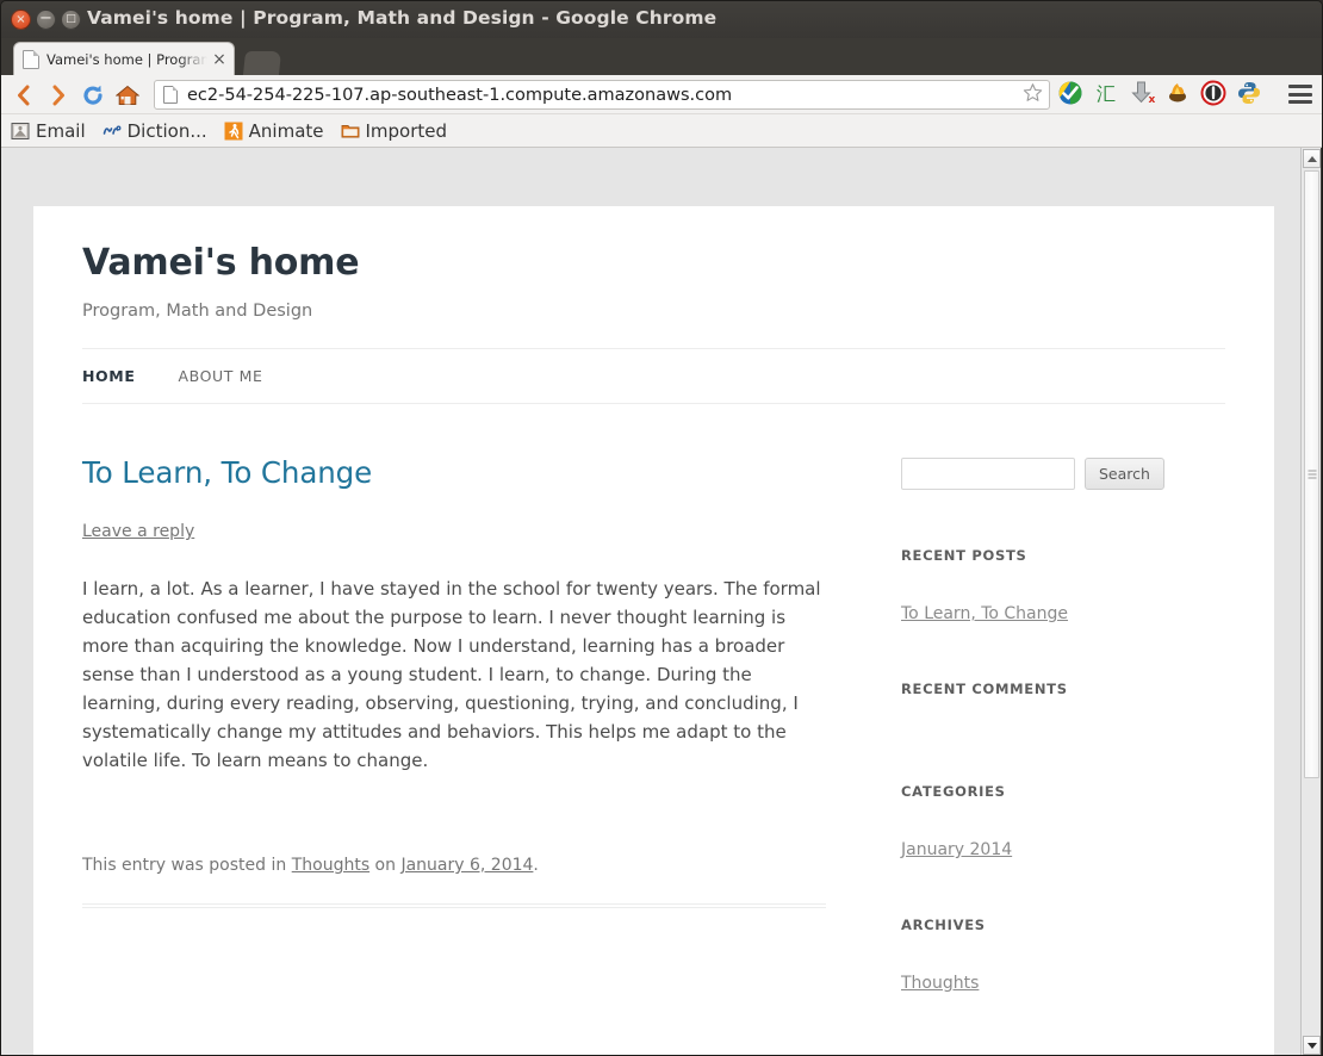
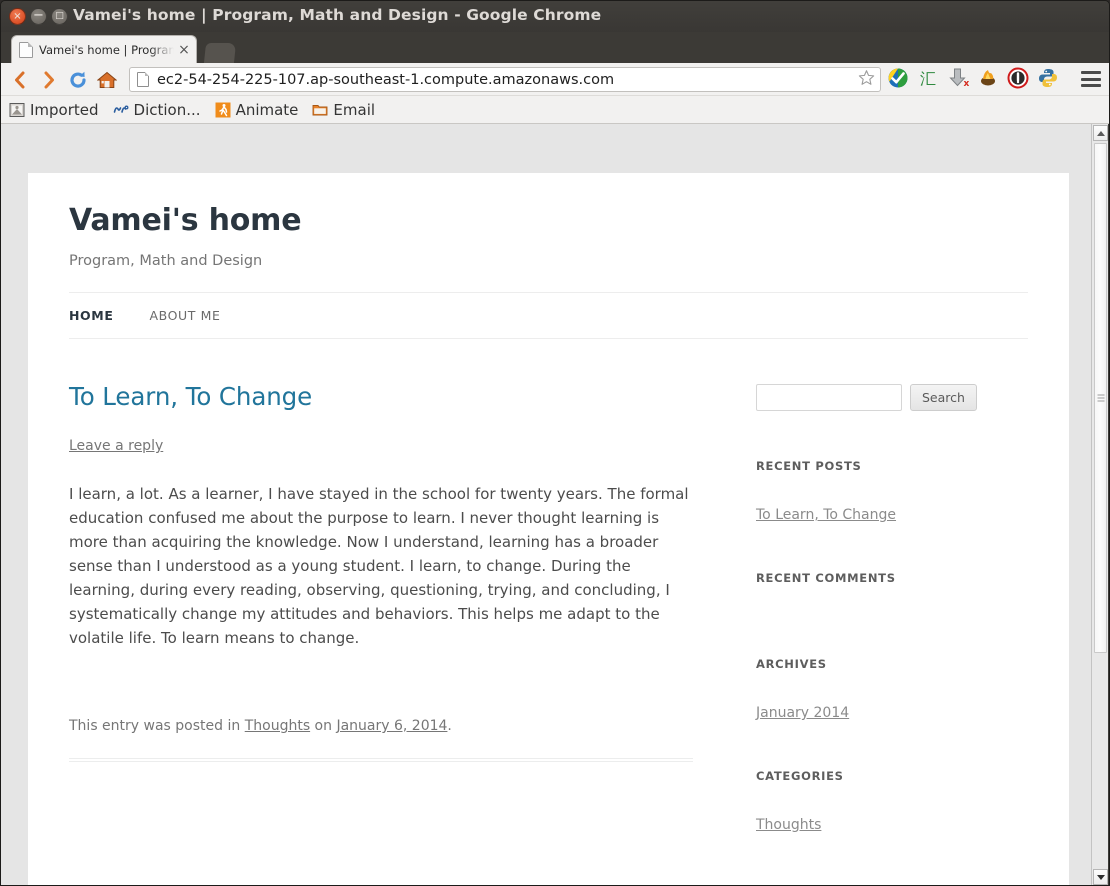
  ×
  −
  □
  Vamei's home | Program, Math and Design - Google Chrome
  ×
  ec2-54-254-225-107.ap-southeast-1.compute.amazonaws.com
  汇
  x
- Email
+ Imported
  Diction...
  Animate
- Imported
+ Email
  Vamei's home
  Program, Math and Design
  HOME
  ABOUT ME
  To Learn, To Change
  Leave a reply
  I learn, a lot. As a learner, I have stayed in the school for twenty years. The formal education confused me about the purpose to learn. I never thought learning is more than acquiring the knowledge. Now I understand, learning has a broader sense than I understood as a young student. I learn, to change. During the learning, during every reading, observing, questioning, trying, and concluding, I systematically change my attitudes and behaviors. This helps me adapt to the volatile life. To learn means to change.
  This entry was posted in Thoughts on January 6, 2014.
  Search
  RECENT POSTS
  To Learn, To Change
  RECENT COMMENTS
- CATEGORIES
+ ARCHIVES
  January 2014
- ARCHIVES
+ CATEGORIES
  Thoughts
